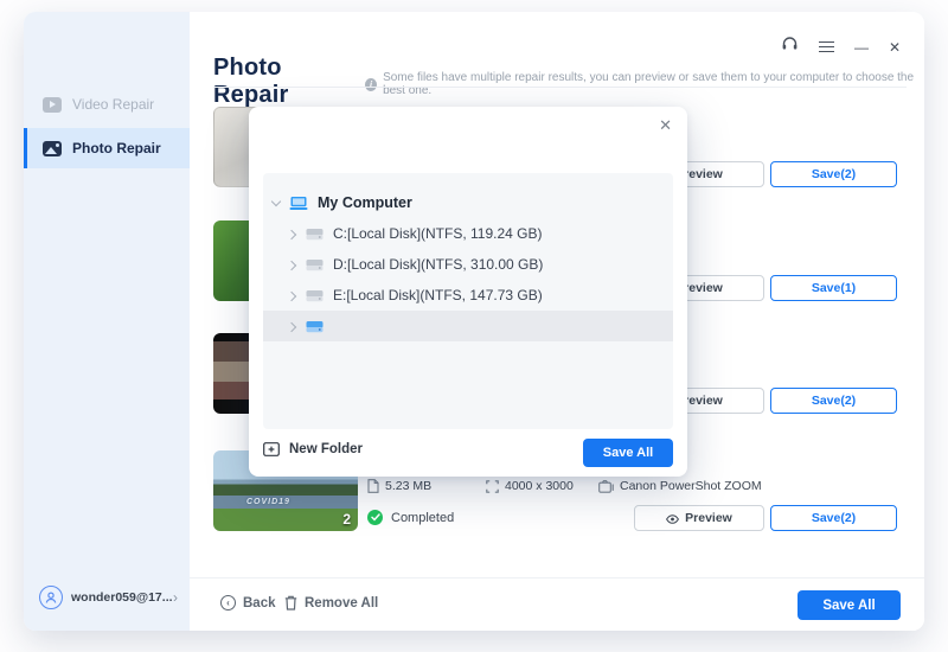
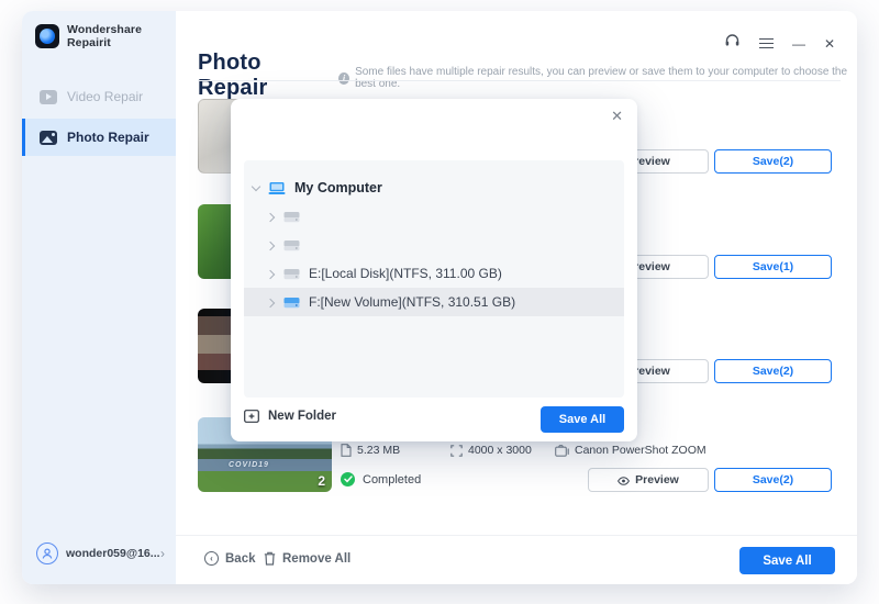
+ Wondershare Repairit
  Video Repair
  Photo Repair
- wonder059@17...
+ wonder059@16...
  ›
  —
  ✕
  Photo Repair
  i
  Some files have multiple repair results, you can preview or save them to your computer to choose the best one.
  eview
  Save(2)
  eview
  Save(1)
  eview
  Save(2)
  2
  5.23 MB
  4000 x 3000
  Canon PowerShot ZOOM
  Completed
  Preview
  Save(2)
  ‹
  Back
  Remove All
  Save All
  ✕
  My Computer
- C:[Local Disk](NTFS, 119.24 GB)
- D:[Local Disk](NTFS, 310.00 GB)
- E:[Local Disk](NTFS, 147.73 GB)
+ E:[Local Disk](NTFS, 311.00 GB)
+ F:[New Volume](NTFS, 310.51 GB)
  New Folder
  Save All
